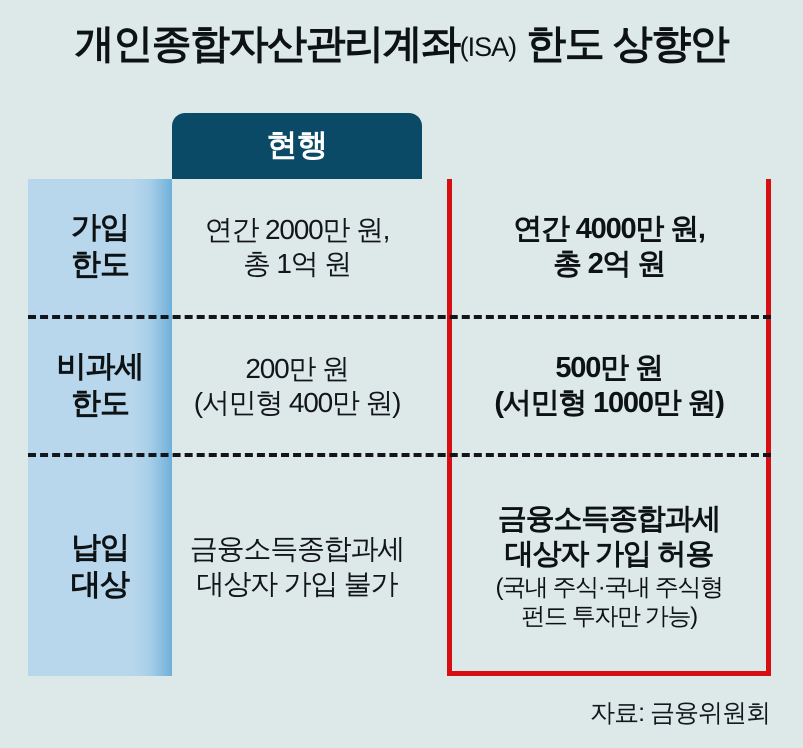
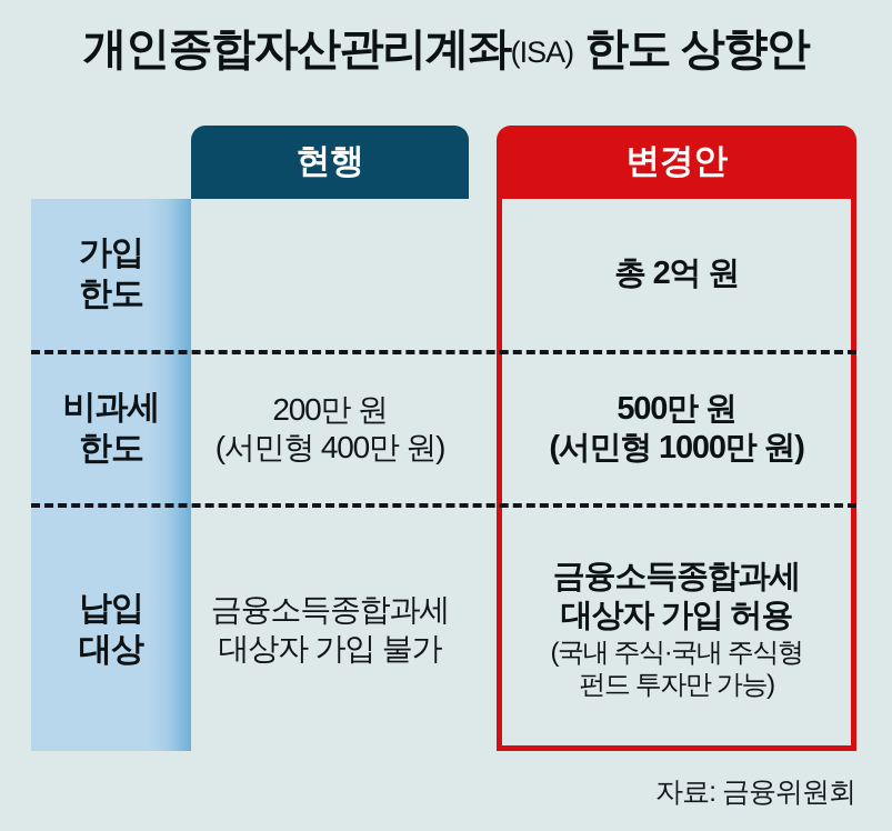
  개인종합자산관리계좌
  (ISA)
  한도 상향안
  현행
+ 변경안
  가입
  한도
- 연간 2000만 원,
- 총 1억 원
- 연간 4000만 원,
  총 2억 원
  비과세
  한도
  200만 원
  (서민형 400만 원)
  500만 원
  (서민형 1000만 원)
  납입
  대상
  금융소득종합과세
  대상자 가입 불가
  금융소득종합과세
  대상자 가입 허용
  (국내 주식·국내 주식형
  펀드 투자만 가능)
  자료: 금융위원회
